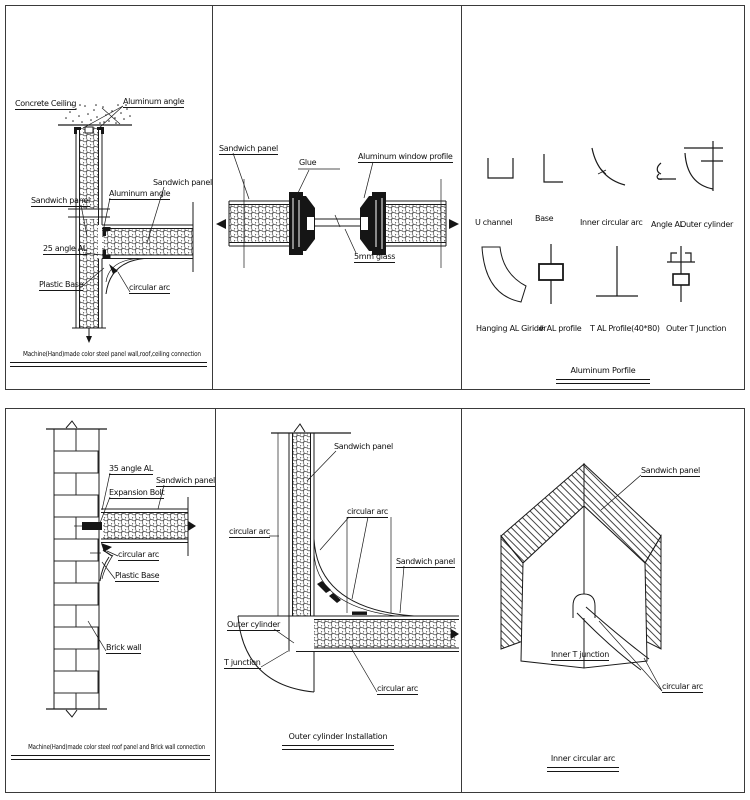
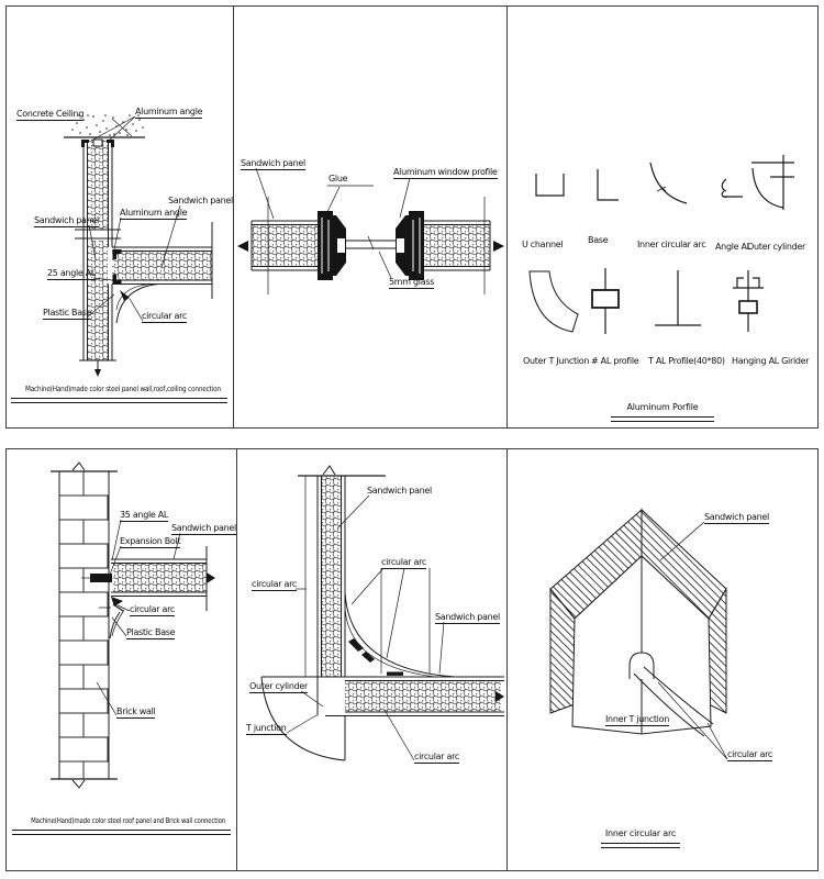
  Concrete Ceiling
  Aluminum angle
  Sandwich panel
  Aluminum angle
  Sandwich panel
  25 angle AL
  Plastic Base
  circular arc
  Machine(Hand)made color steel panel wall,roof,ceiling connection
  Sandwich panel
  Glue
  Aluminum window profile
  5mm glass
  U channel
  Base
  Inner circular arc
  Angle AL
  Outer cylinder
- Hanging AL Girider
+ Outer T Junction
  # AL profile
  T AL Profile(40*80)
- Outer T Junction
+ Hanging AL Girider
  Aluminum Porfile
  35 angle AL
  Sandwich panel
  Expansion Bolt
  circular arc
  Plastic Base
  Brick wall
  Machine(Hand)made color steel roof panel and Brick wall connection
  Sandwich panel
  circular arc
  circular arc
  Sandwich panel
  Outer cylinder
  T junction
  circular arc
- Outer cylinder Installation
  Sandwich panel
  Inner T junction
  circular arc
  Inner circular arc
